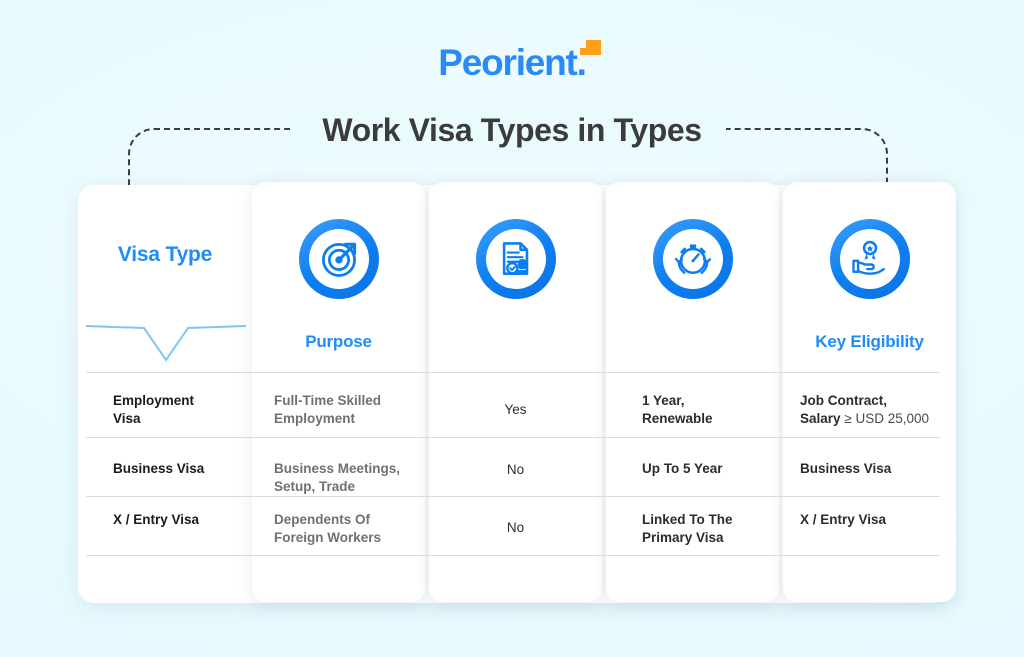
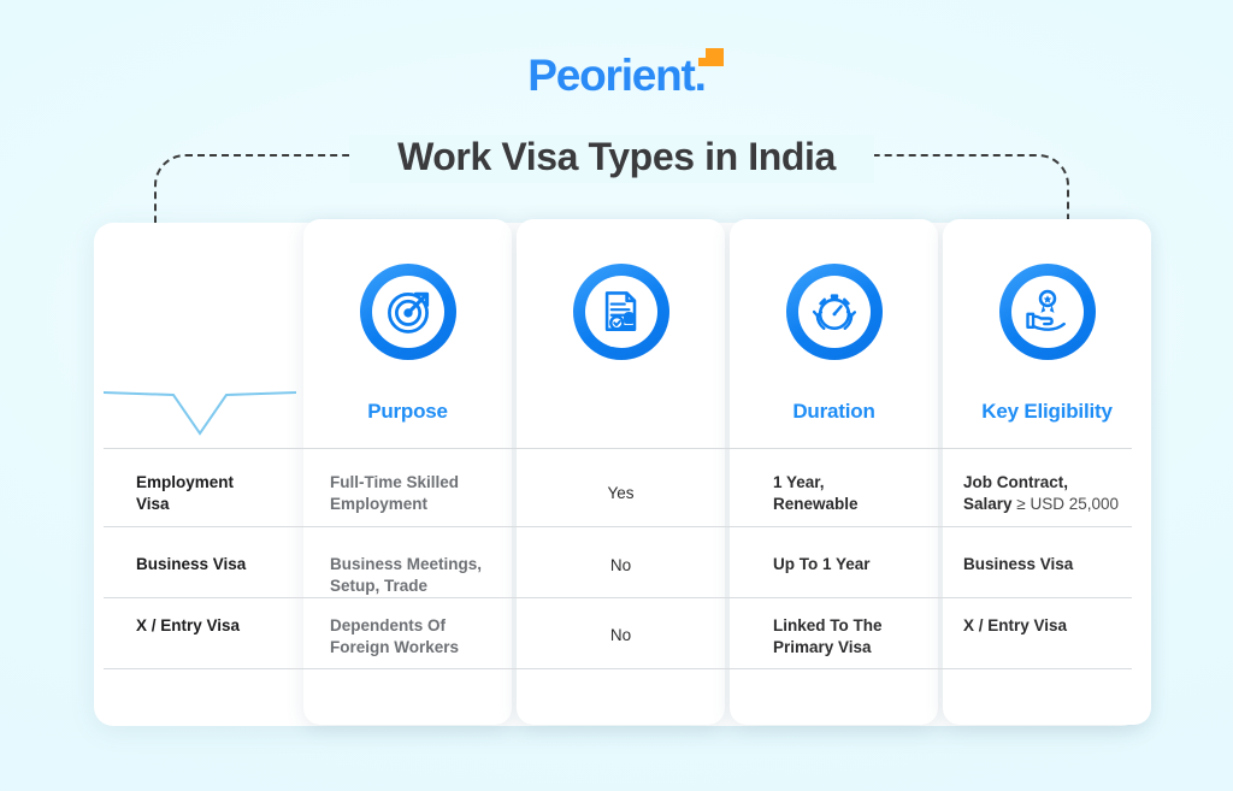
  Peorient.
- Work Visa Types in Types
+ Work Visa Types in India
- Visa Type
  Purpose
+ Duration
  Key Eligibility
  Employment
  Visa
  Full-Time Skilled
  Employment
  Yes
  1 Year,
  Renewable
  Job Contract,
  Salary ≥ USD 25,000
  Business Visa
  Business Meetings,
  Setup, Trade
  No
- Up To 5 Year
+ Up To 1 Year
  Business Visa
  X / Entry Visa
  Dependents Of
  Foreign Workers
  No
  Linked To The
  Primary Visa
  X / Entry Visa
